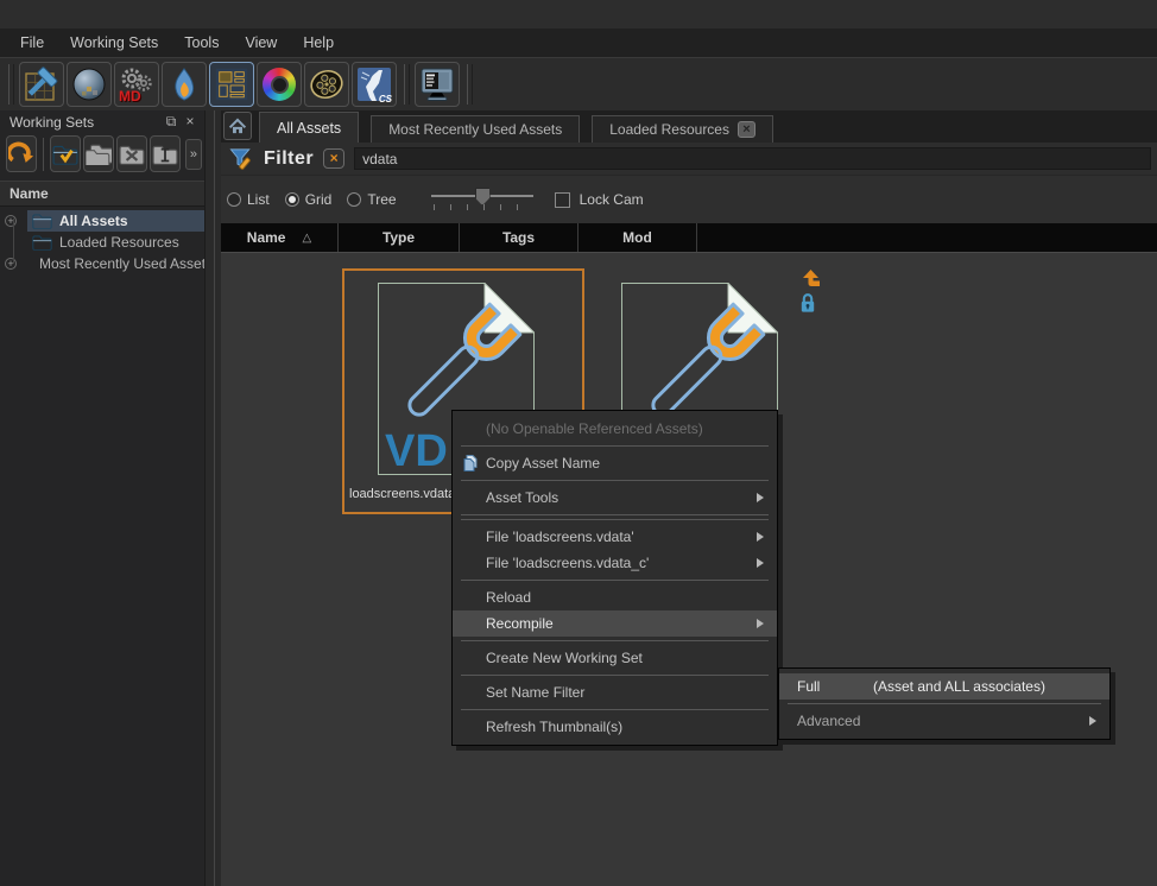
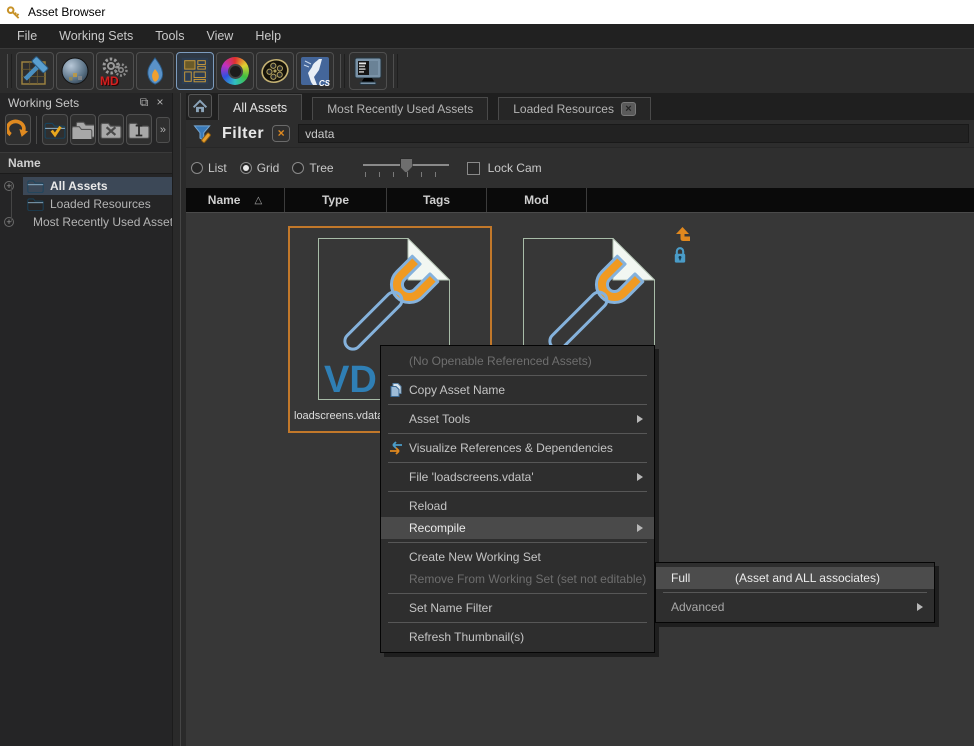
+ Asset Browser
  File
  Working Sets
  Tools
  View
  Help
  MD
  CS
  Working Sets
  ⧉
  ×
  »
  Name
  +
  All Assets
  Loaded Resources
  +
  Most Recently Used Asse
  All Assets
  Most Recently Used Assets
  Loaded Resources
  ×
  Filter
  ×
  vdata
  List
  Grid
  Tree
  Lock Cam
  Name
  △
  Type
  Tags
  Mod
  loadscreens.vdat
  (No Openable Referenced Assets)
  Copy Asset Name
  Asset Tools
+ Visualize References & Dependencies
  File 'loadscreens.vdata'
- File 'loadscreens.vdata_c'
  Reload
  Recompile
  Create New Working Set
+ Remove From Working Set (set not editable)
  Set Name Filter
  Refresh Thumbnail(s)
  Full
  (Asset and ALL associates)
  Advanced
